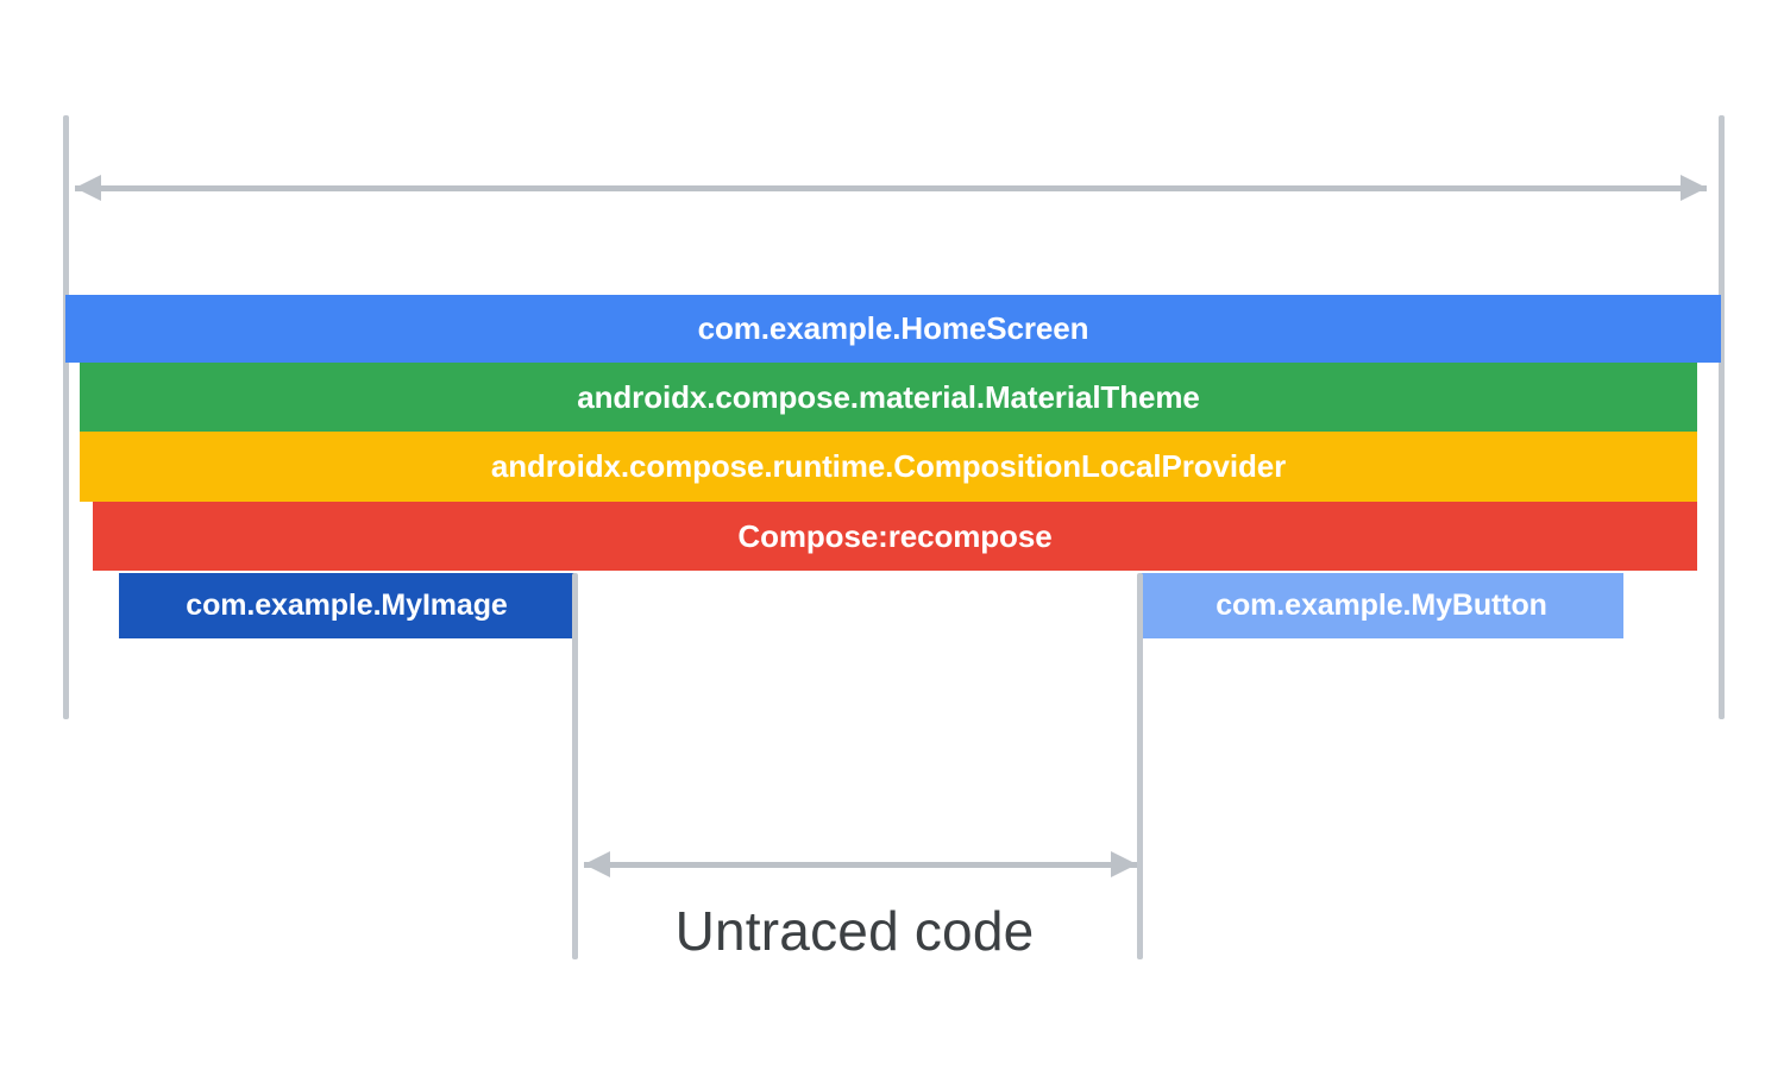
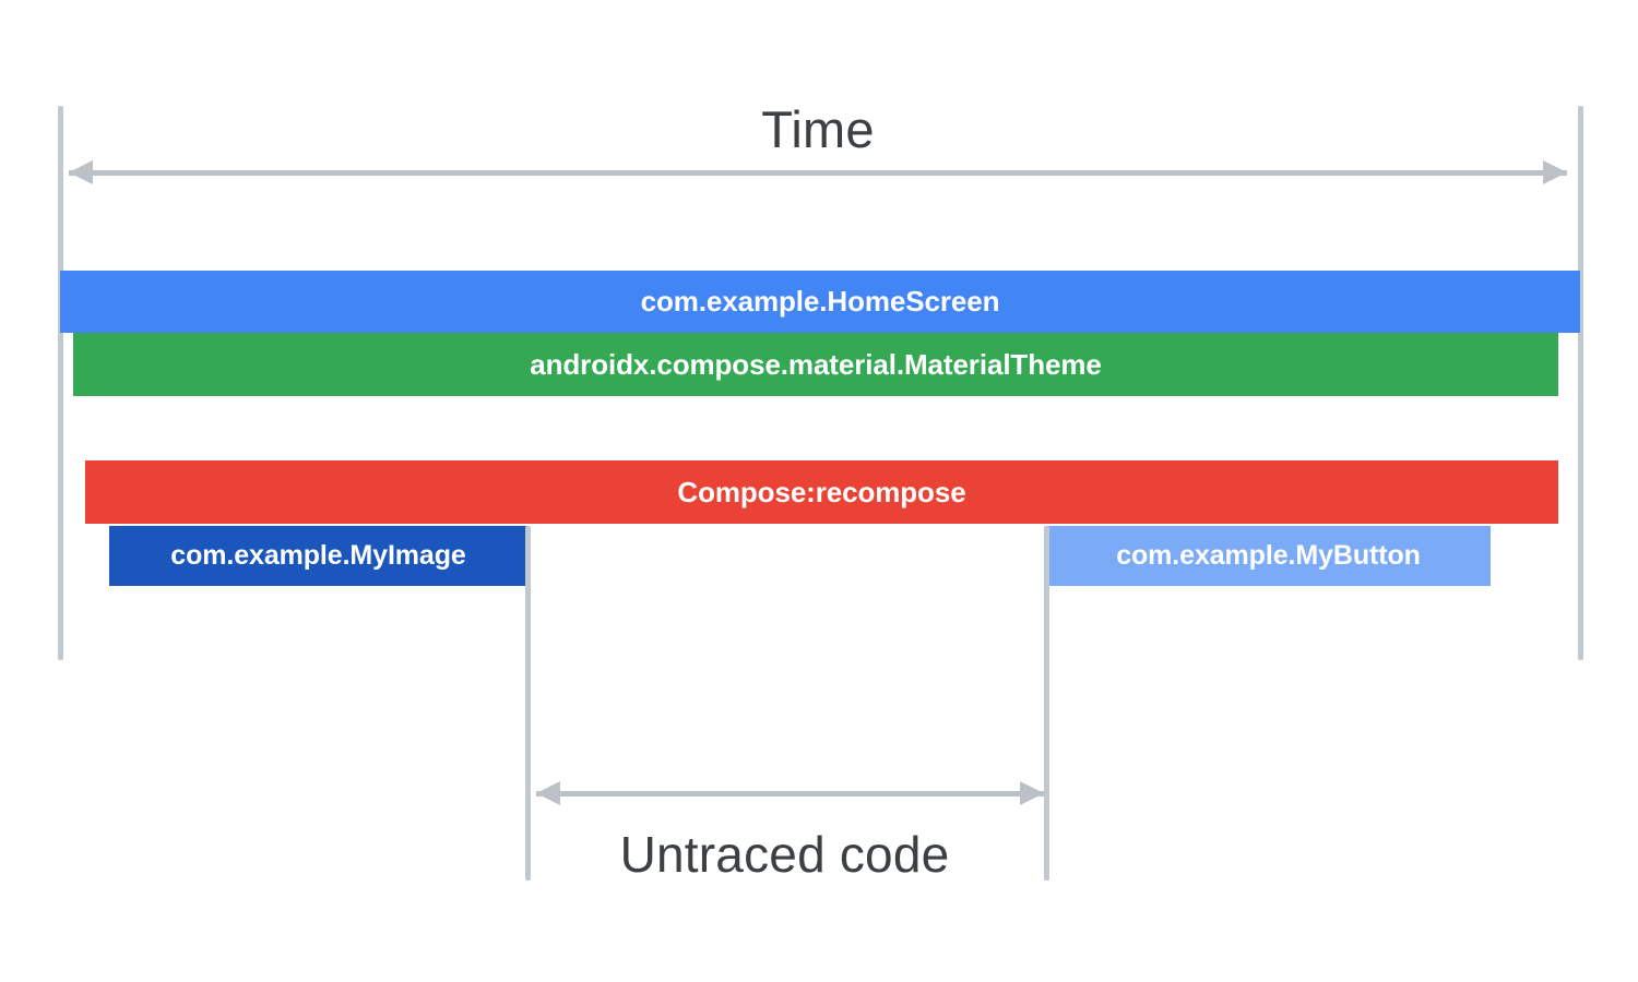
+ Time
  com.example.HomeScreen
  androidx.compose.material.MaterialTheme
- androidx.compose.runtime.CompositionLocalProvider
  Compose:recompose
  com.example.MyImage
  com.example.MyButton
  Untraced code
